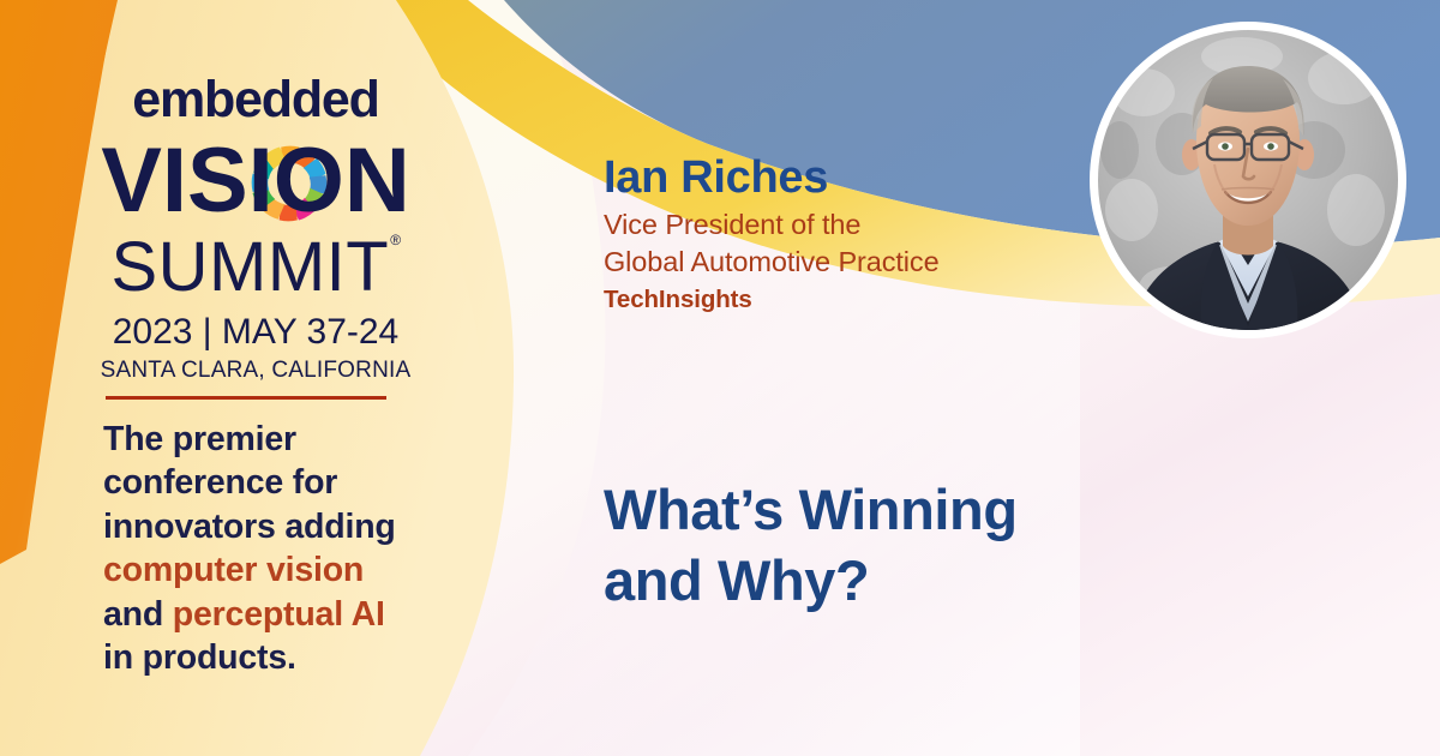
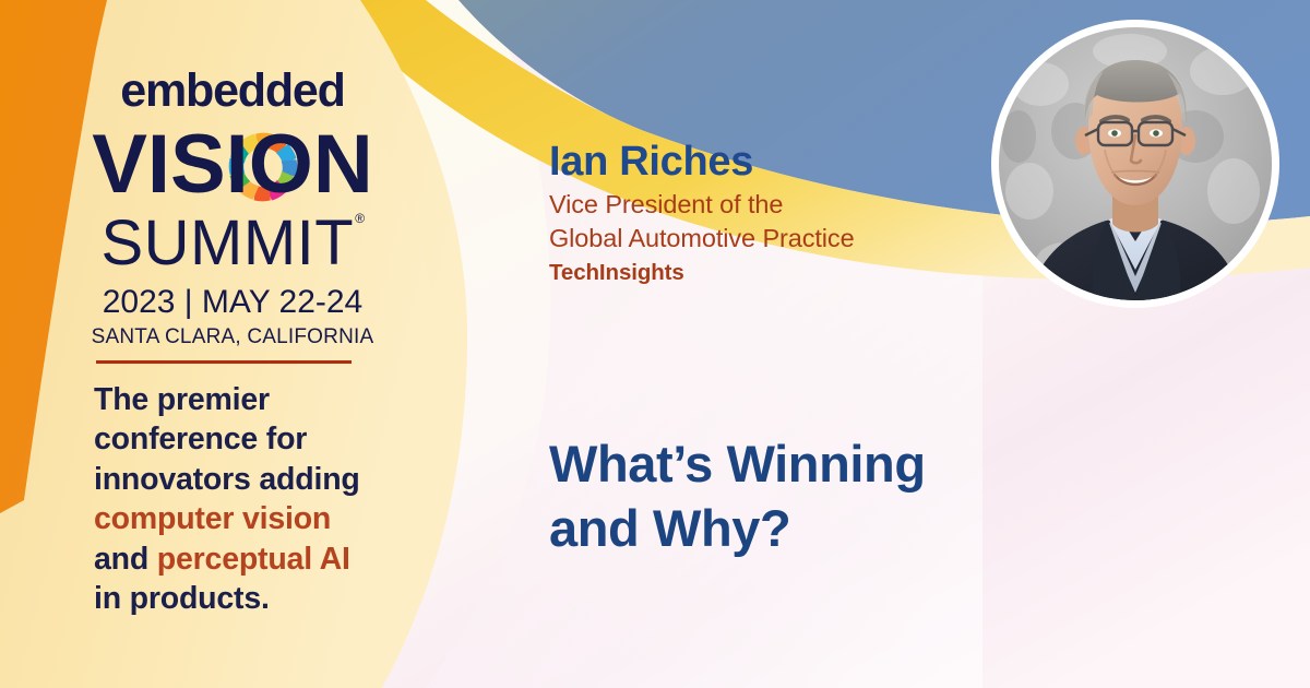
  embedded
  VISION
  SUMMIT®
- 2023 | MAY 37-24
+ 2023 | MAY 22-24
  SANTA CLARA, CALIFORNIA
  The premier
  conference for
  innovators adding
  computer vision
  and perceptual AI
  in products.
  Ian Riches
  Vice President of the
  Global Automotive Practice
  TechInsights
  What’s Winning
  and Why?
